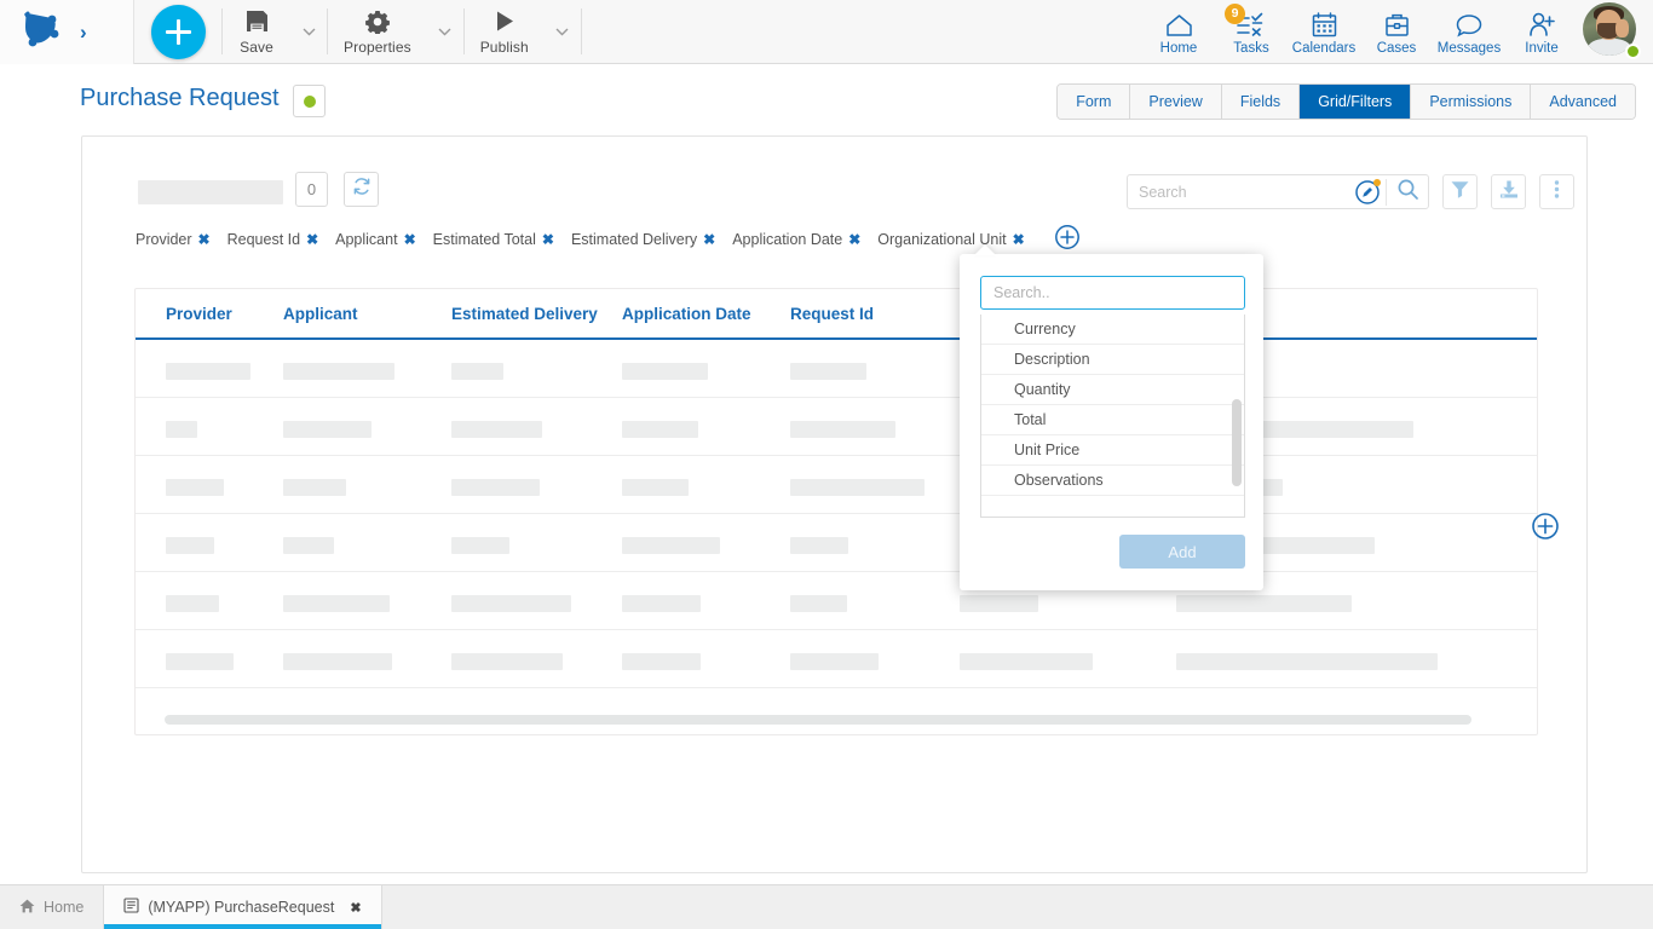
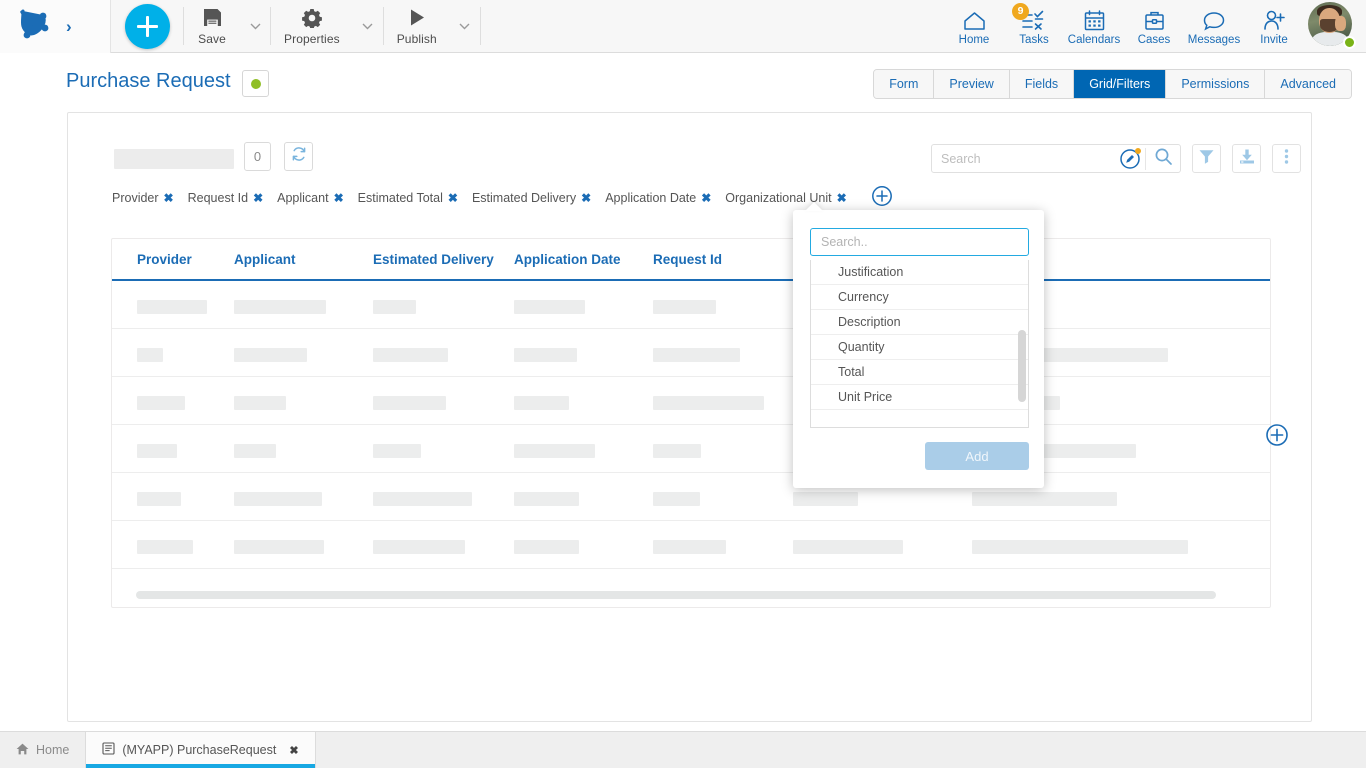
  ›
  Save
  Properties
  Publish
  Home
  9
  Tasks
  Calendars
  Cases
  Messages
  Invite
  Purchase Request
  Form
  Preview
  Fields
  Grid/Filters
  Permissions
  Advanced
  0
  Provider
  ✖
  Request Id
  ✖
  Applicant
  ✖
  Estimated Total
  ✖
  Estimated Delivery
  ✖
  Application Date
  ✖
  Organizational Unit
  ✖
  Search
  Provider
  Applicant
  Estimated Delivery
  Application Date
  Request Id
  Search..
+ Justification
  Currency
  Description
  Quantity
  Total
  Unit Price
- Observations
  Add
  Home
  (MYAPP) PurchaseRequest
  ✖
